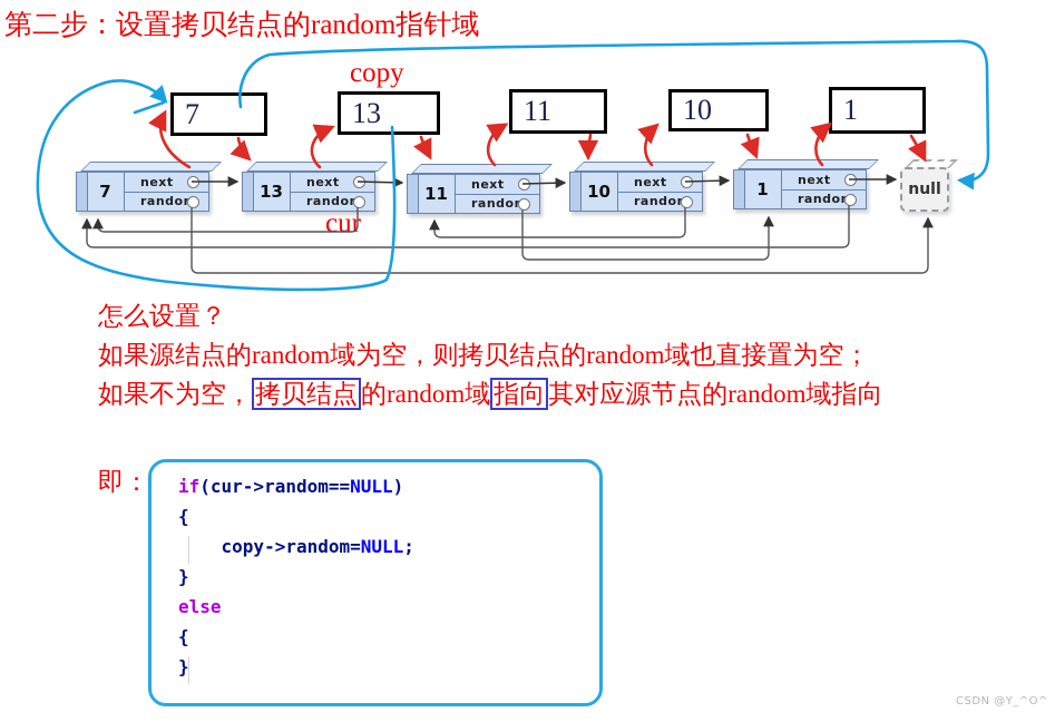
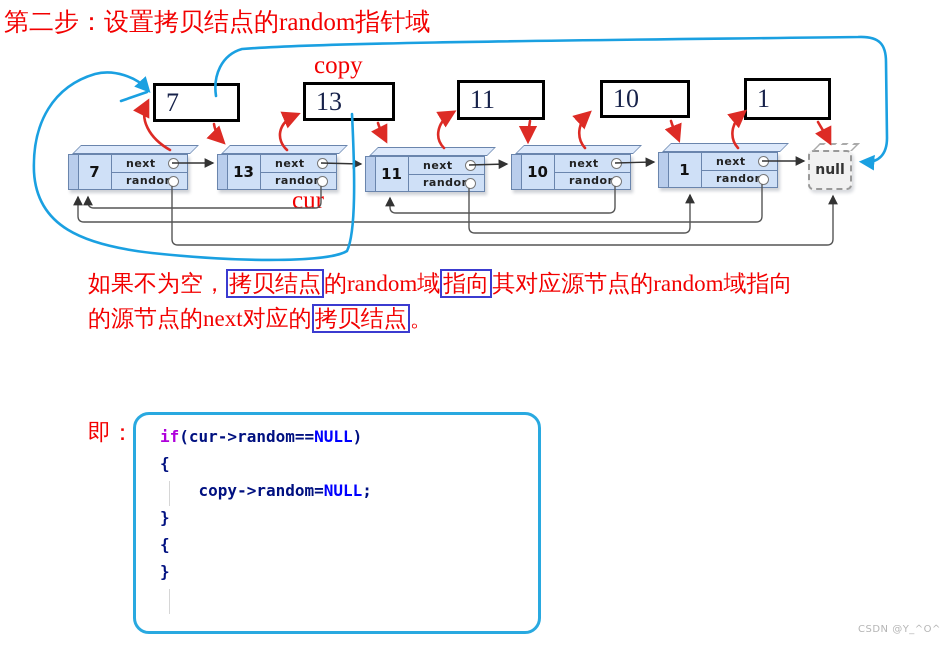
  第二步：设置拷贝结点的random指针域
  7
  13
  11
  10
  1
  7
  next
  rando
  13
  next
  rando
  11
  next
  rando
  10
  next
  rando
  1
  next
  rando
  null
  copy
  cur
- 怎么设置？
- 如果源结点的random域为空，则拷贝结点的random域也直接置为空；
  如果不为空，拷贝结点的random域指向其对应源节点的random域指向
+ 的源节点的next对应的拷贝结点。
  即：
  if(cur->random==NULL)
  {
  copy->random=NULL;
  }
- else
  {
  }
  CSDN @Y_^O^
